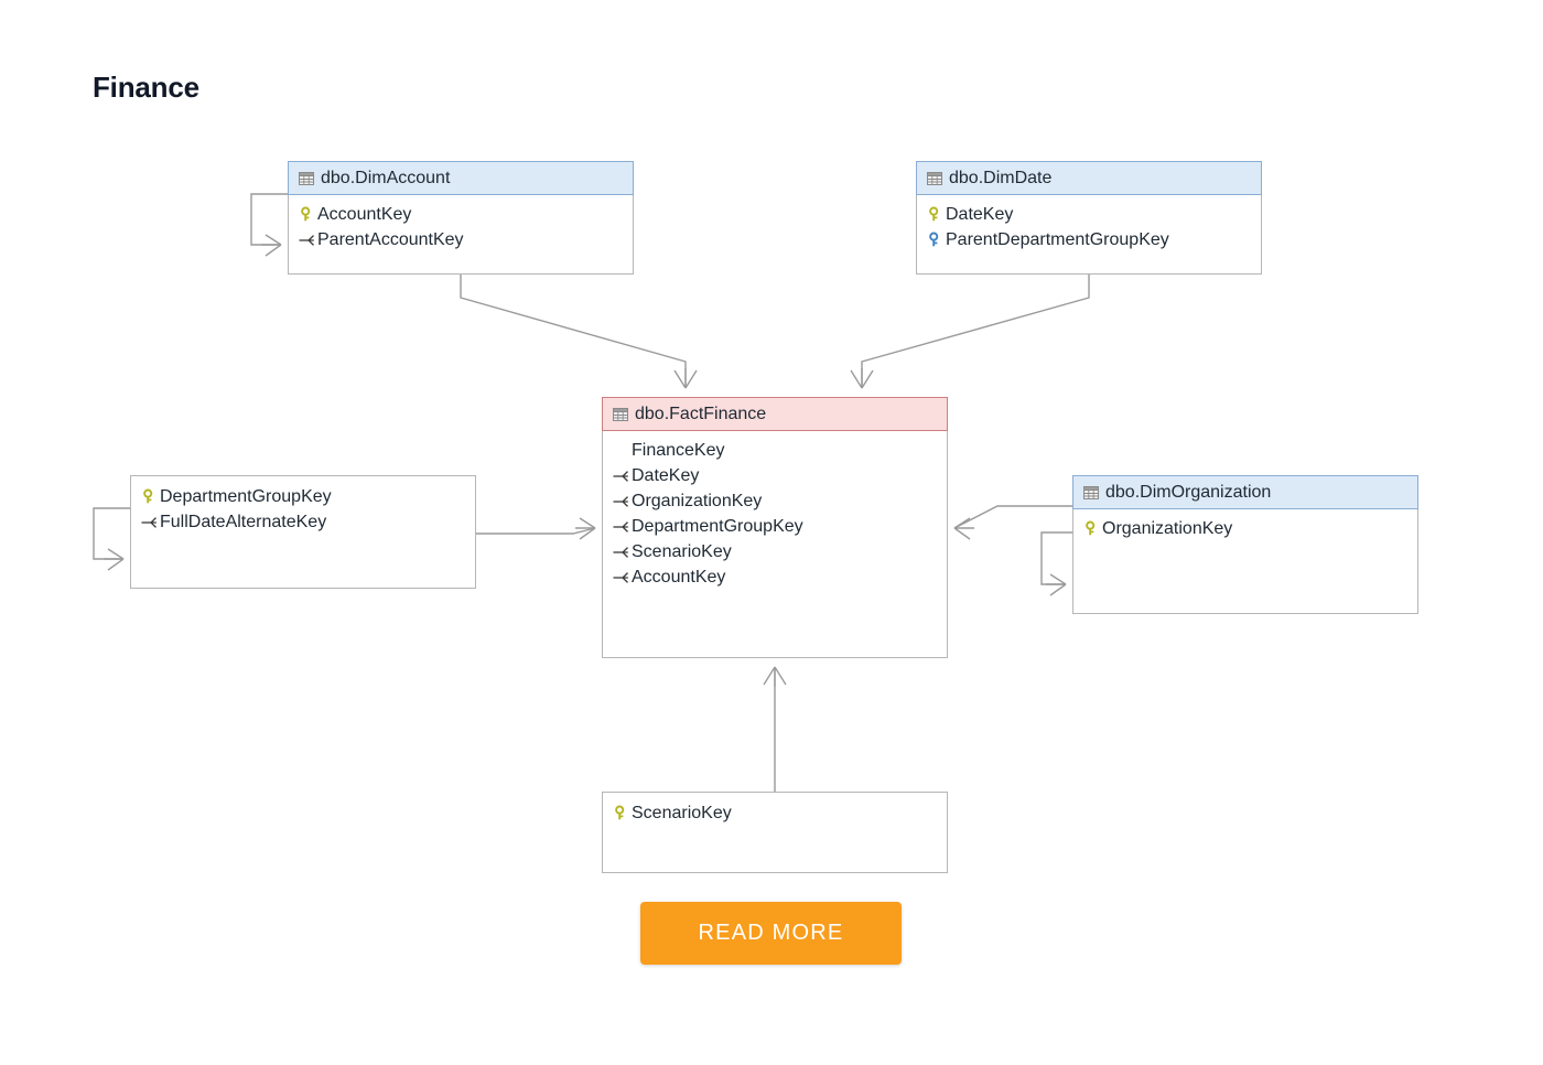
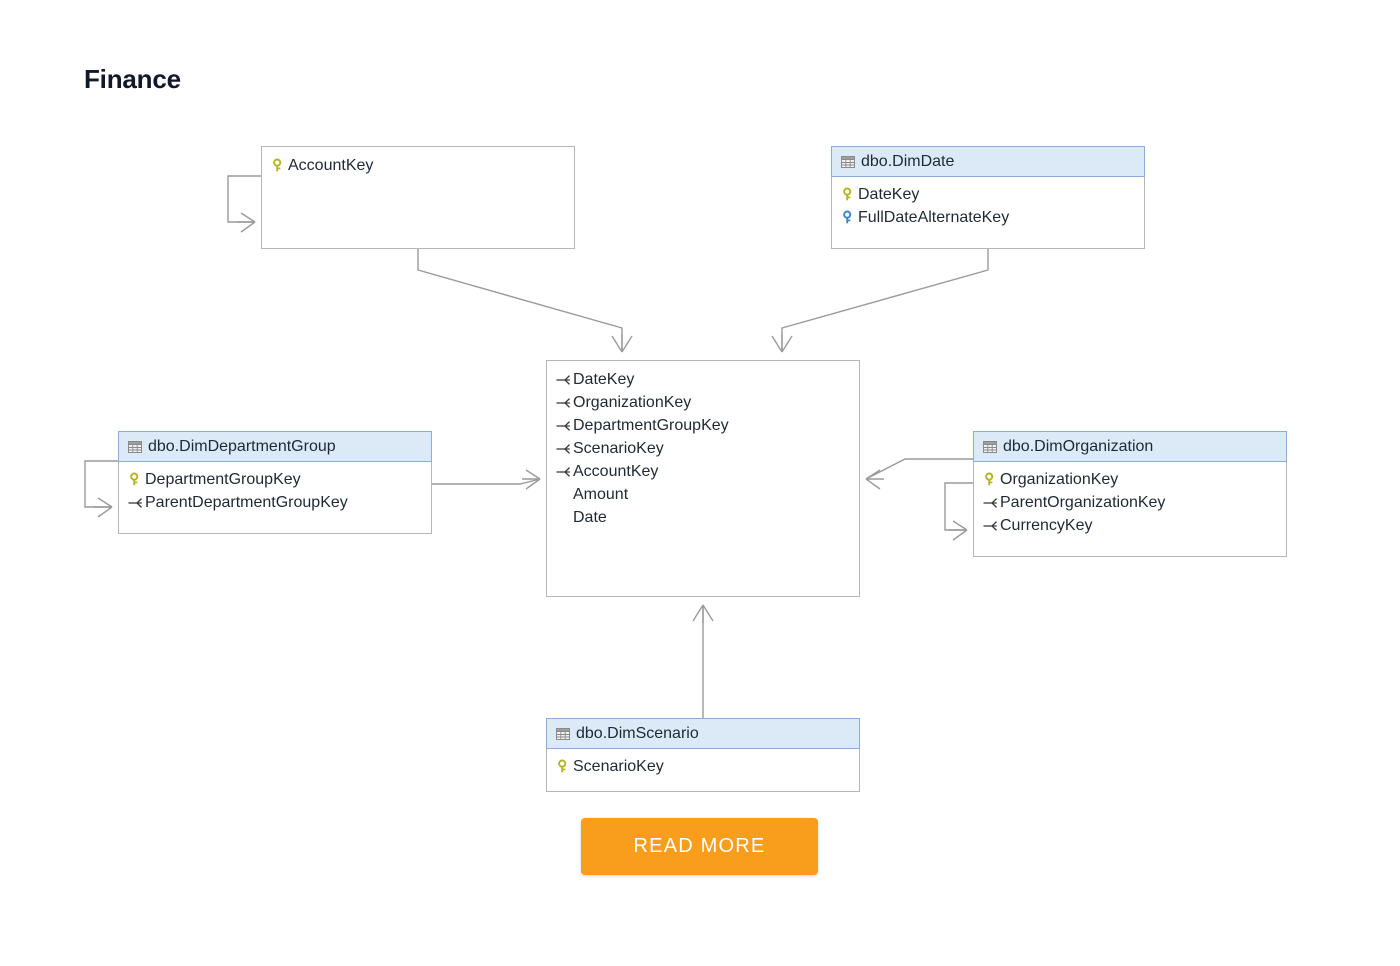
  Finance
- dbo.DimAccount
  AccountKey
- ParentAccountKey
  dbo.DimDate
  DateKey
- ParentDepartmentGroupKey
+ FullDateAlternateKey
- dbo.FactFinance
- FinanceKey
  DateKey
  OrganizationKey
  DepartmentGroupKey
  ScenarioKey
  AccountKey
+ Amount
+ Date
+ dbo.DimDepartmentGroup
  DepartmentGroupKey
- FullDateAlternateKey
+ ParentDepartmentGroupKey
  dbo.DimOrganization
  OrganizationKey
+ ParentOrganizationKey
+ CurrencyKey
+ dbo.DimScenario
  ScenarioKey
  READ MORE
